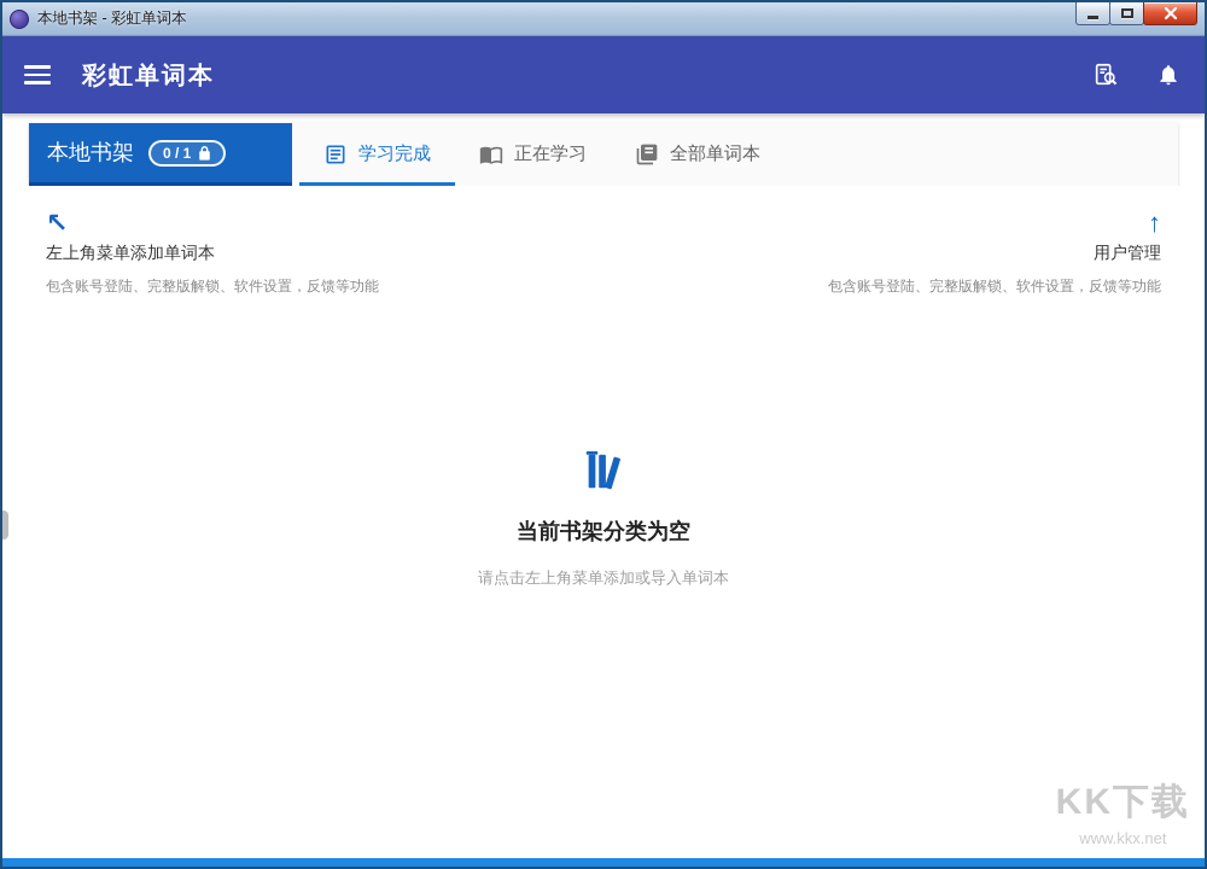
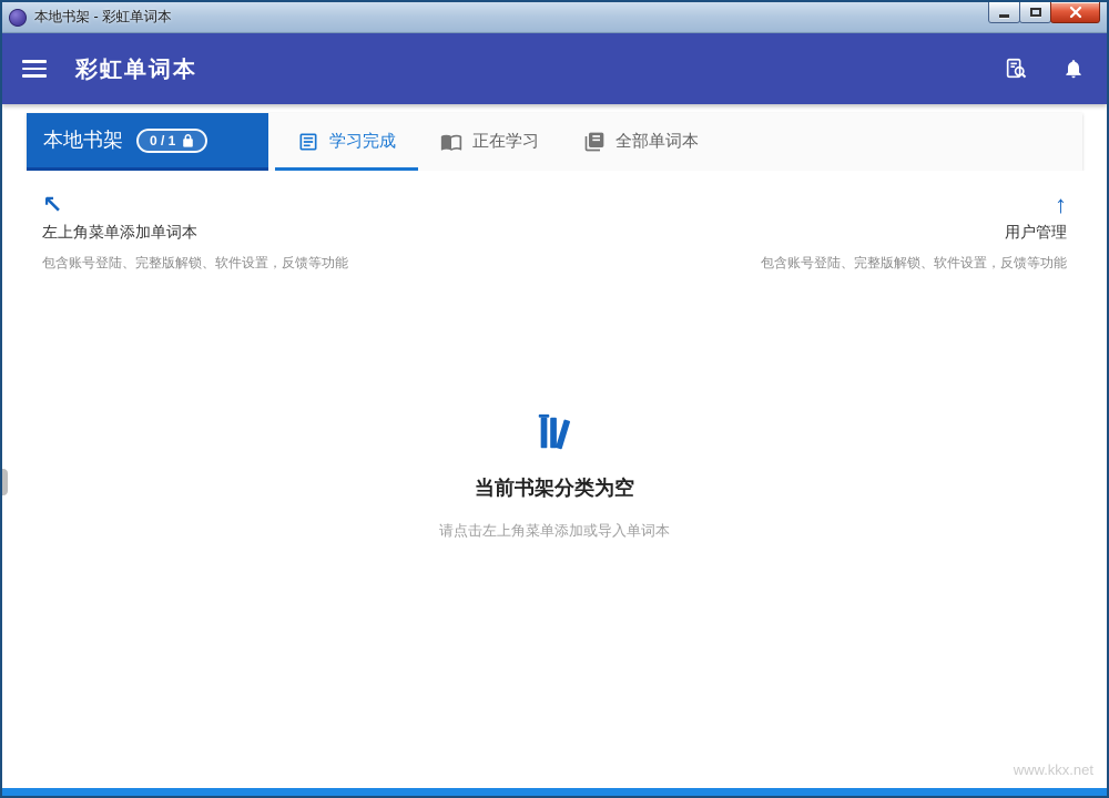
  本地书架 - 彩虹单词本
  彩虹单词本
  本地书架
  0 / 1
  学习完成
  正在学习
  全部单词本
  ↖
  左上角菜单添加单词本
  包含账号登陆、完整版解锁、软件设置，反馈等功能
  ↑
  用户管理
  包含账号登陆、完整版解锁、软件设置，反馈等功能
  当前书架分类为空
  请点击左上角菜单添加或导入单词本
- KK下载
  www.kkx.net
